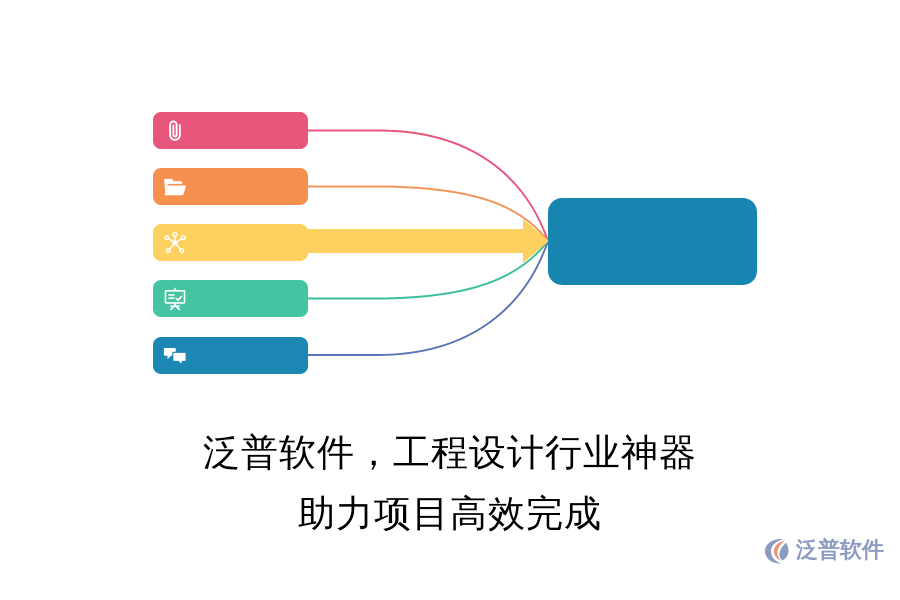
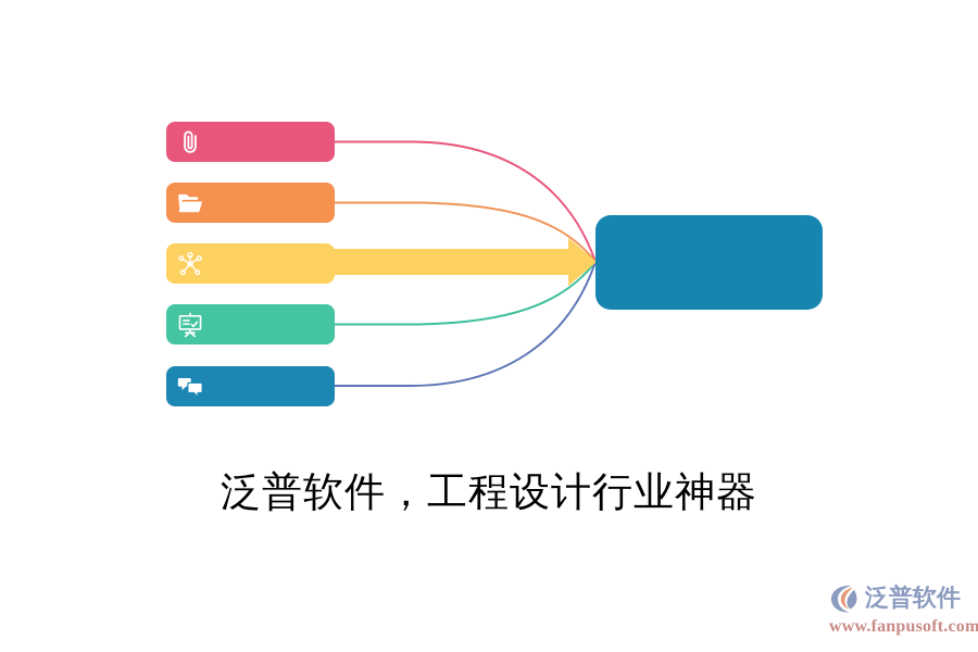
  泛普软件，工程设计行业神器
- 助力项目高效完成
  泛普软件
+ www.fanpusoft.com
